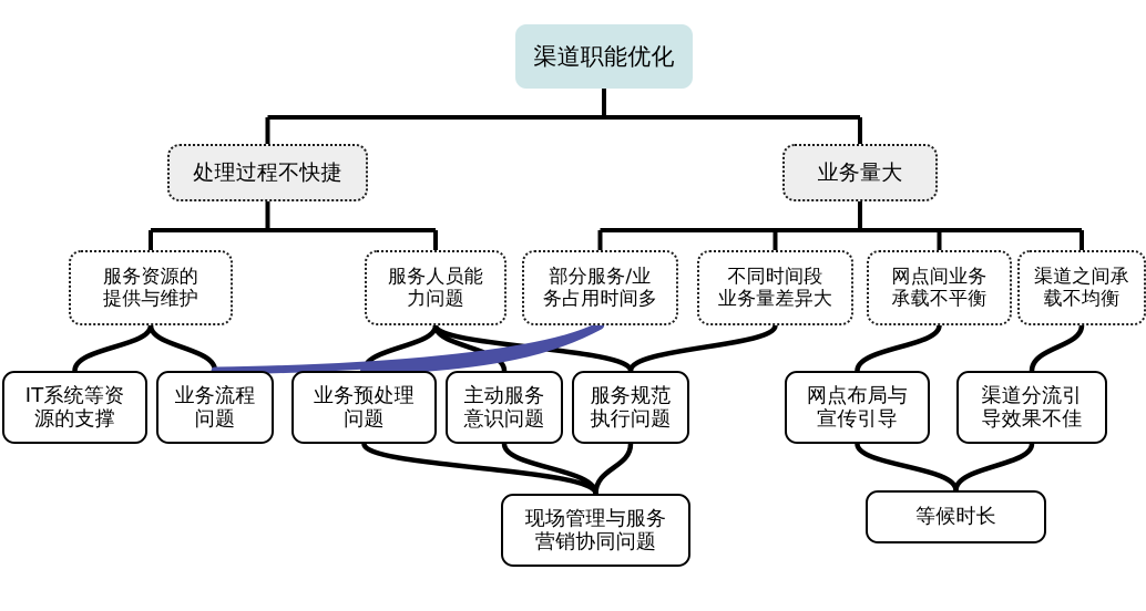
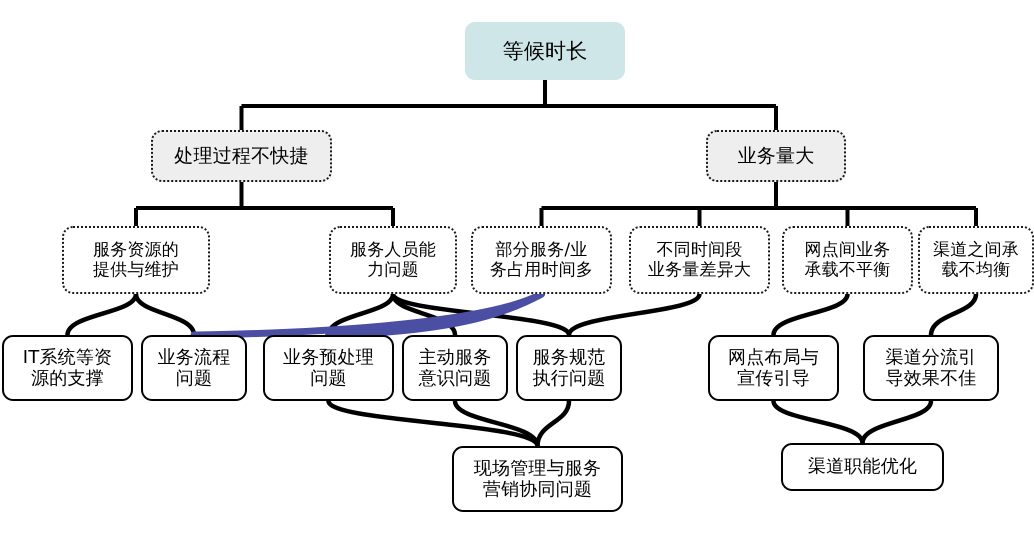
- 渠道职能优化
+ 等候时长
  处理过程不快捷
  业务量大
  服务资源的
  提供与维护
  服务人员能
  力问题
  部分服务/业
  务占用时间多
  不同时间段
  业务量差异大
  网点间业务
  承载不平衡
  渠道之间承
  载不均衡
  IT系统等资
  源的支撑
  业务流程
  问题
  业务预处理
  问题
  主动服务
  意识问题
  服务规范
  执行问题
  网点布局与
  宣传引导
  渠道分流引
  导效果不佳
  现场管理与服务
  营销协同问题
- 等候时长
+ 渠道职能优化
